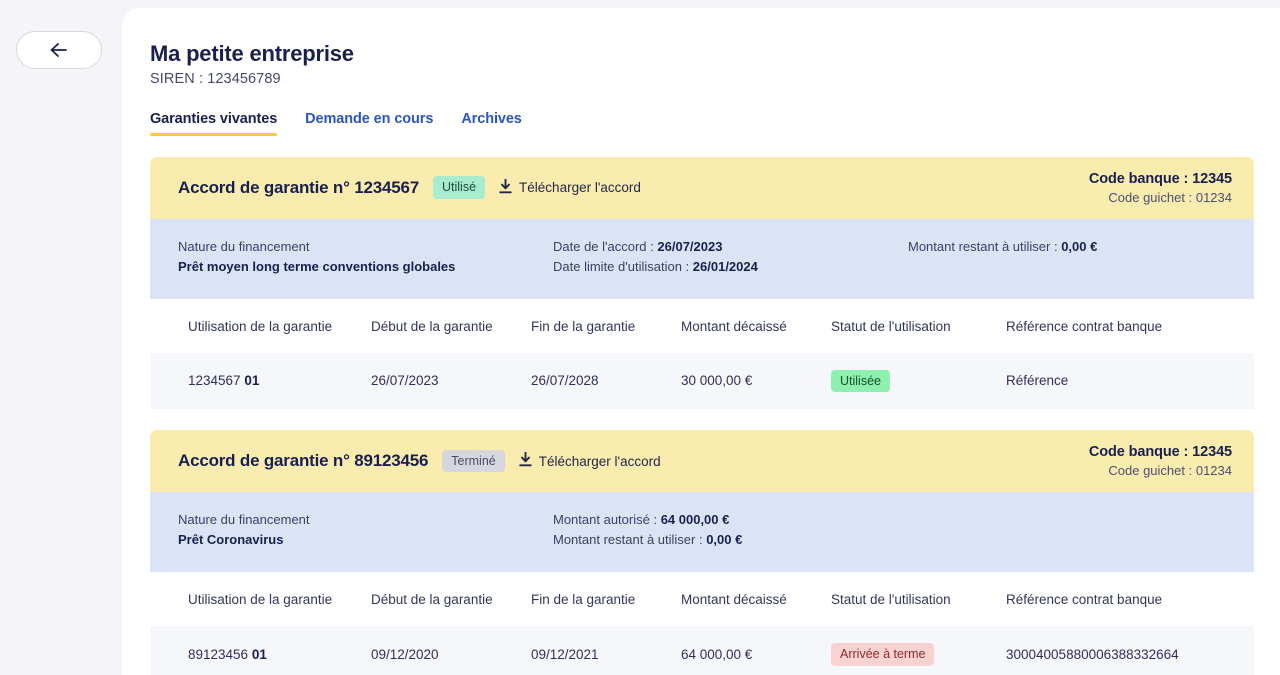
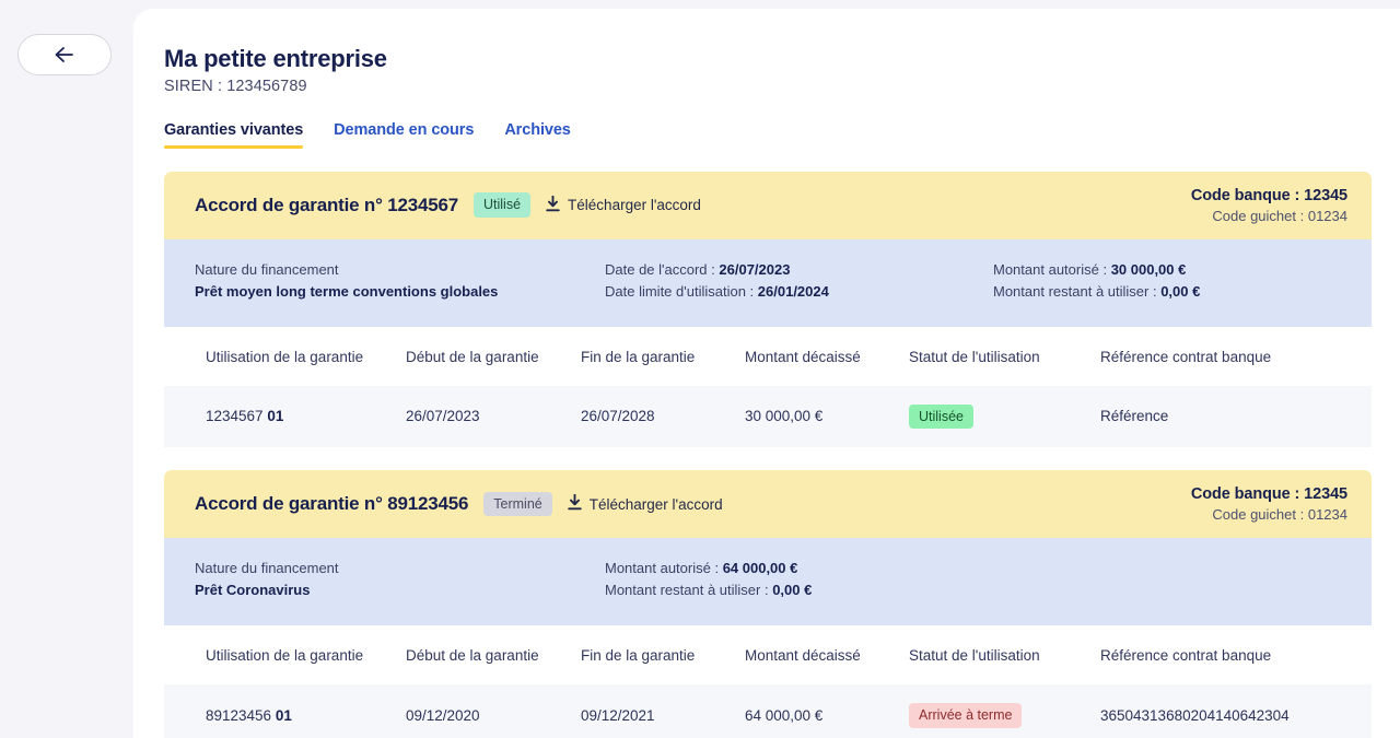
  Ma petite entreprise
  SIREN : 123456789
  Garanties vivantes
  Demande en cours
  Archives
  Accord de garantie n° 1234567
  Utilisé
  Télécharger l'accord
  Code banque : 12345
  Code guichet : 01234
  Nature du financement
  Prêt moyen long terme conventions globales
  Date de l'accord : 26/07/2023
  Date limite d'utilisation : 26/01/2024
+ Montant autorisé : 30 000,00 €
  Montant restant à utiliser : 0,00 €
  Utilisation de la garantie	Début de la garantie	Fin de la garantie	Montant décaissé	Statut de l'utilisation	Référence contrat banque
  1234567 01	26/07/2023	26/07/2028	30 000,00 €	Utilisée	Référence
  Accord de garantie n° 89123456
  Terminé
  Télécharger l'accord
  Code banque : 12345
  Code guichet : 01234
  Nature du financement
  Prêt Coronavirus
  Montant autorisé : 64 000,00 €
  Montant restant à utiliser : 0,00 €
  Utilisation de la garantie	Début de la garantie	Fin de la garantie	Montant décaissé	Statut de l'utilisation	Référence contrat banque
- 89123456 01	09/12/2020	09/12/2021	64 000,00 €	Arrivée à terme	30004005880006388332664
+ 89123456 01	09/12/2020	09/12/2021	64 000,00 €	Arrivée à terme	36504313680204140642304
